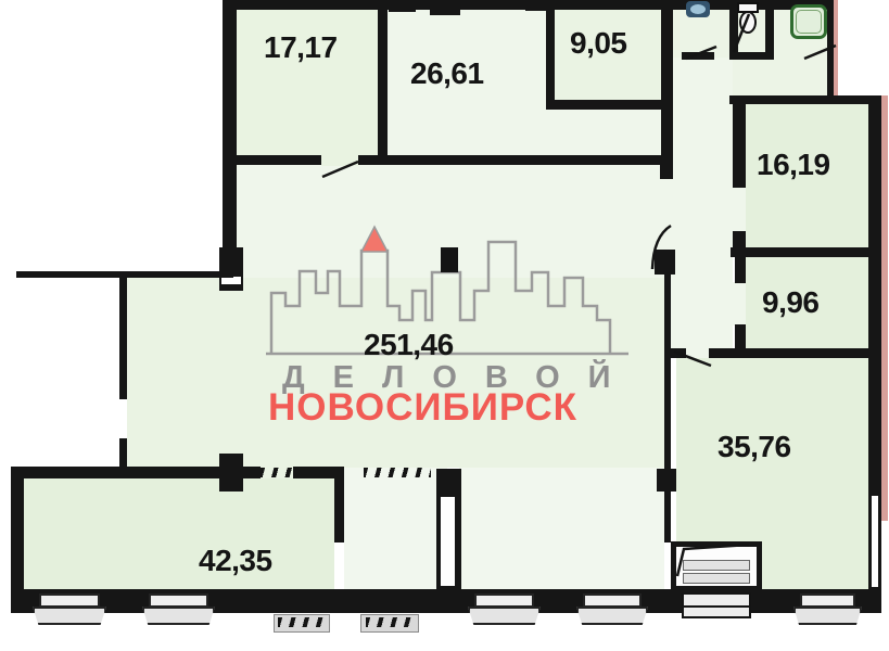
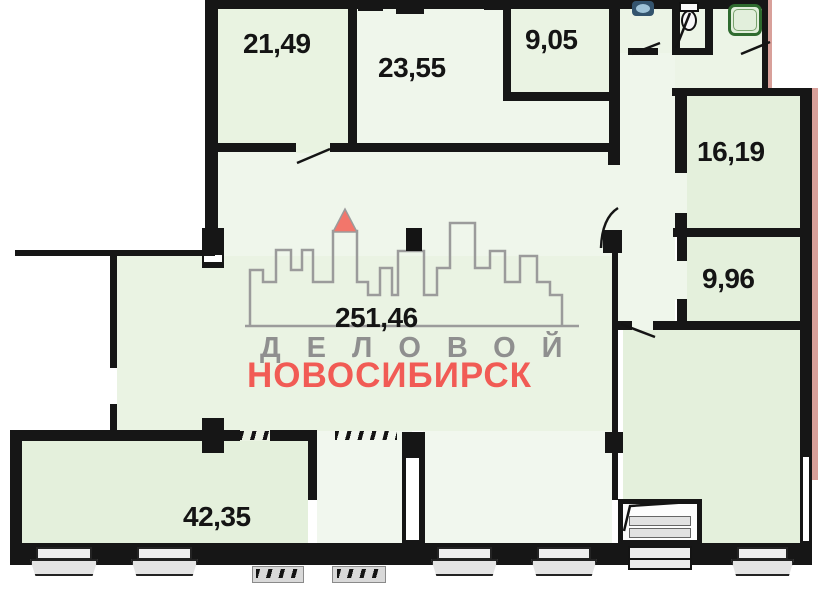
  ДЕЛОВОЙ
  НОВОСИБИРСК
- 17,17
+ 21,49
- 26,61
+ 23,55
  9,05
  16,19
  9,96
  251,46
- 35,76
  42,35
